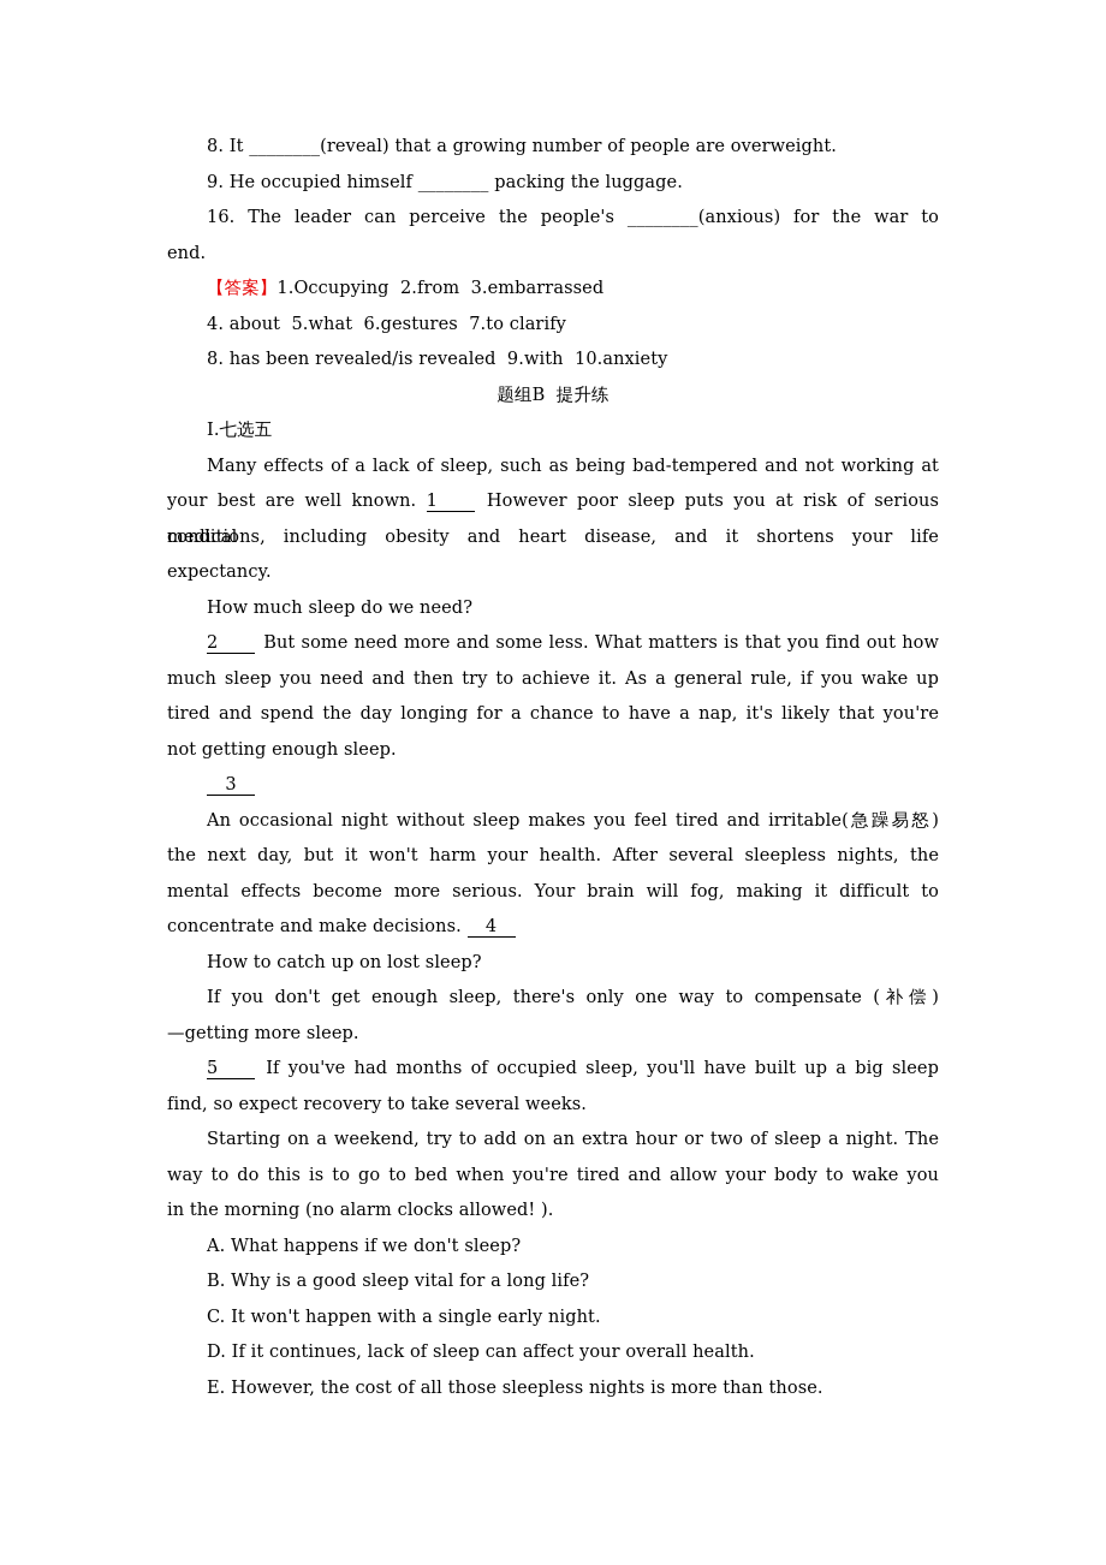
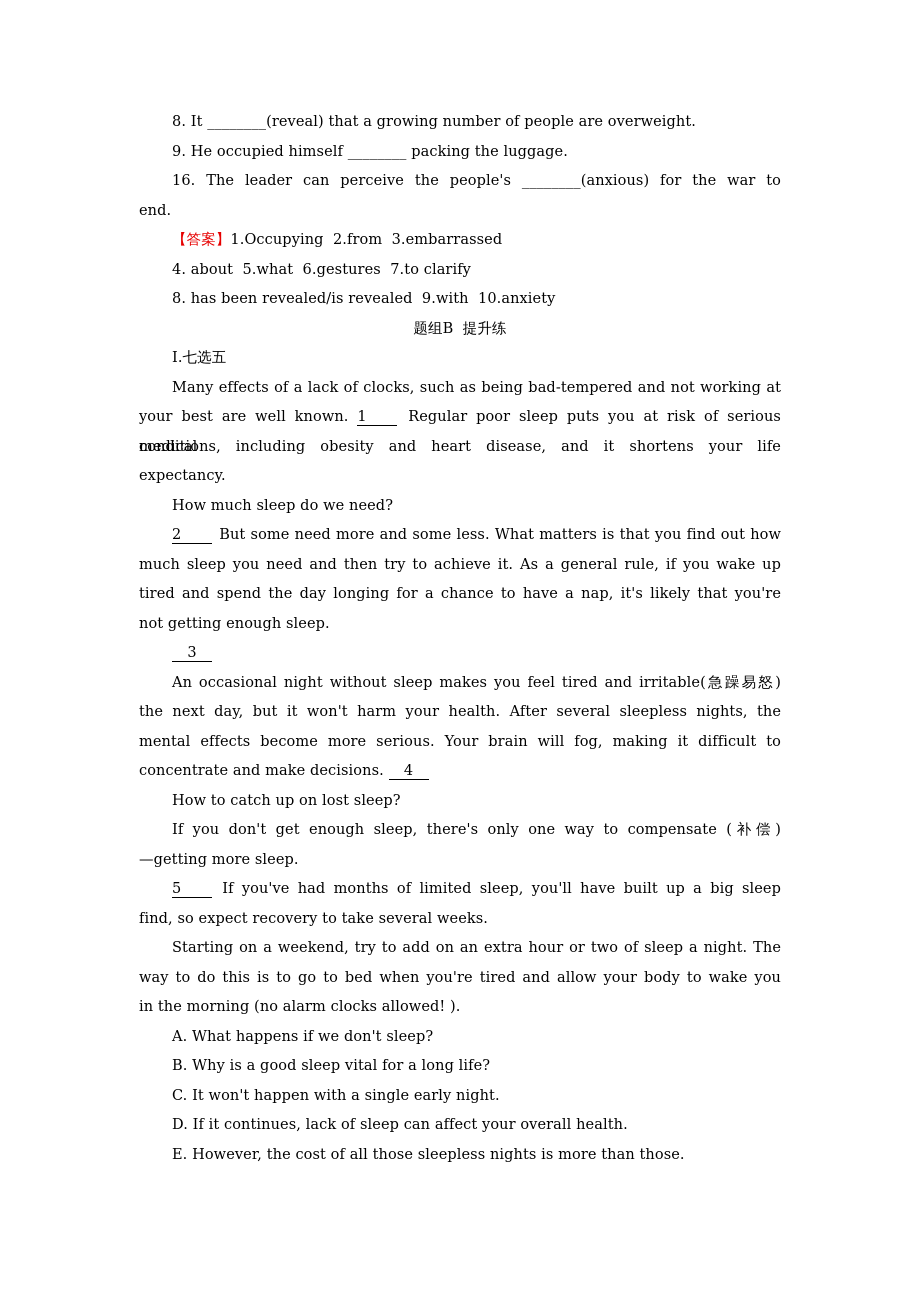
  8. It ________(reveal) that a growing number of people are overweight.
  9. He occupied himself ________ packing the luggage.
  16. The leader can perceive the people's ________(anxious) for the war to
  end.
  【答案】1.Occupying 2.from 3.embarrassed
  4. about 5.what 6.gestures 7.to clarify
  8. has been revealed/is revealed 9.with 10.anxiety
  题组B 提升练
  Ⅰ.七选五
- Many effects of a lack of sleep, such as being bad-tempered and not working at
+ Many effects of a lack of clocks, such as being bad-tempered and not working at
- your best are well known. 1 However poor sleep puts you at risk of serious medical
+ your best are well known. 1 Regular poor sleep puts you at risk of serious medical
  conditions, including obesity and heart disease, and it shortens your life
  expectancy.
  How much sleep do we need?
  2 But some need more and some less. What matters is that you find out how
  much sleep you need and then try to achieve it. As a general rule, if you wake up
  tired and spend the day longing for a chance to have a nap, it's likely that you're
  not getting enough sleep.
  3
  An occasional night without sleep makes you feel tired and irritable(急躁易怒)
  the next day, but it won't harm your health. After several sleepless nights, the
  mental effects become more serious. Your brain will fog, making it difficult to
  concentrate and make decisions. 4
  How to catch up on lost sleep?
  If you don't get enough sleep, there's only one way to compensate (补偿)
  —getting more sleep.
- 5 If you've had months of occupied sleep, you'll have built up a big sleep
+ 5 If you've had months of limited sleep, you'll have built up a big sleep
  find, so expect recovery to take several weeks.
  Starting on a weekend, try to add on an extra hour or two of sleep a night. The
  way to do this is to go to bed when you're tired and allow your body to wake you
  in the morning (no alarm clocks allowed! ).
  A. What happens if we don't sleep?
  B. Why is a good sleep vital for a long life?
  C. It won't happen with a single early night.
  D. If it continues, lack of sleep can affect your overall health.
  E. However, the cost of all those sleepless nights is more than those.
